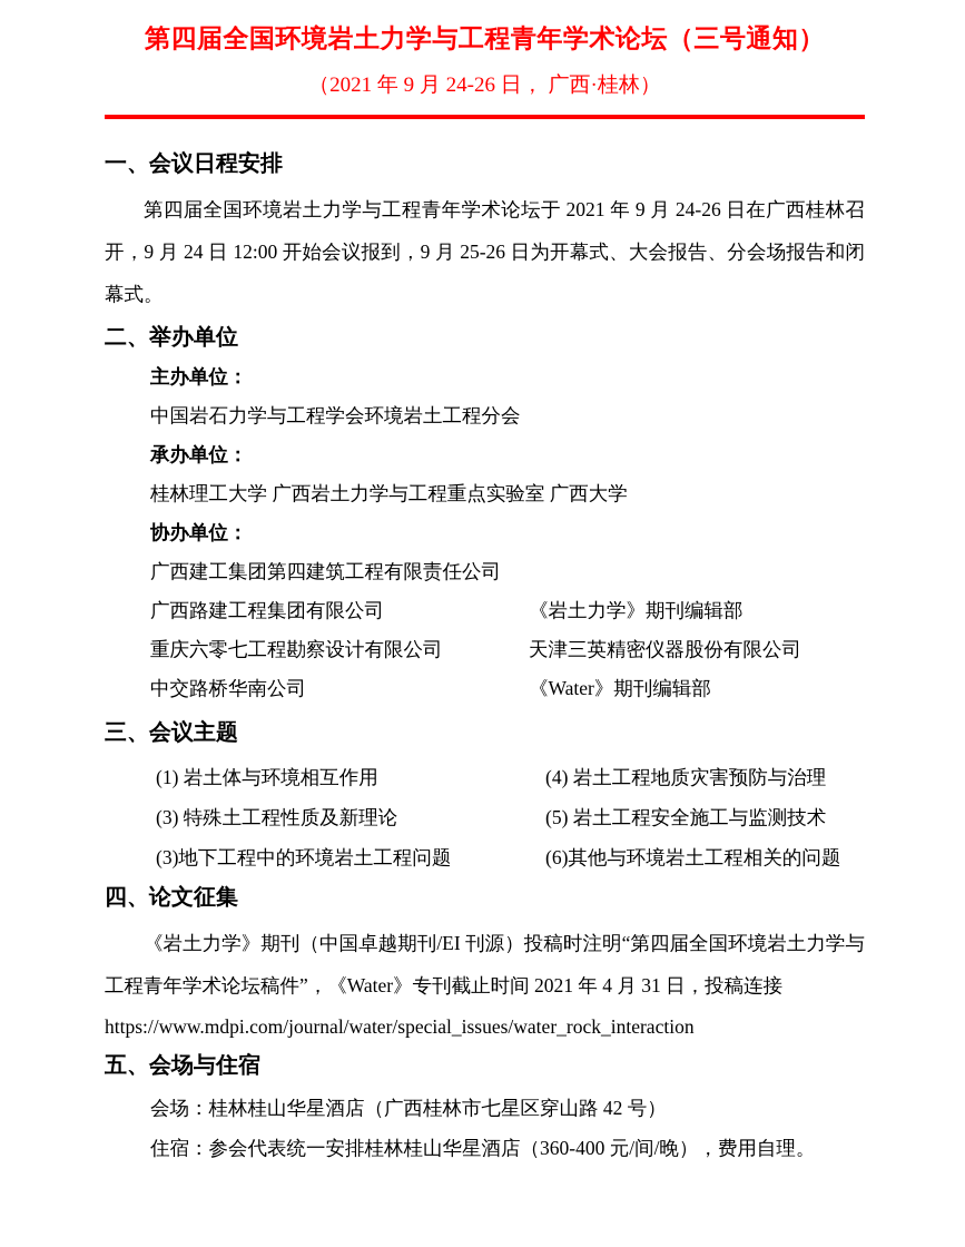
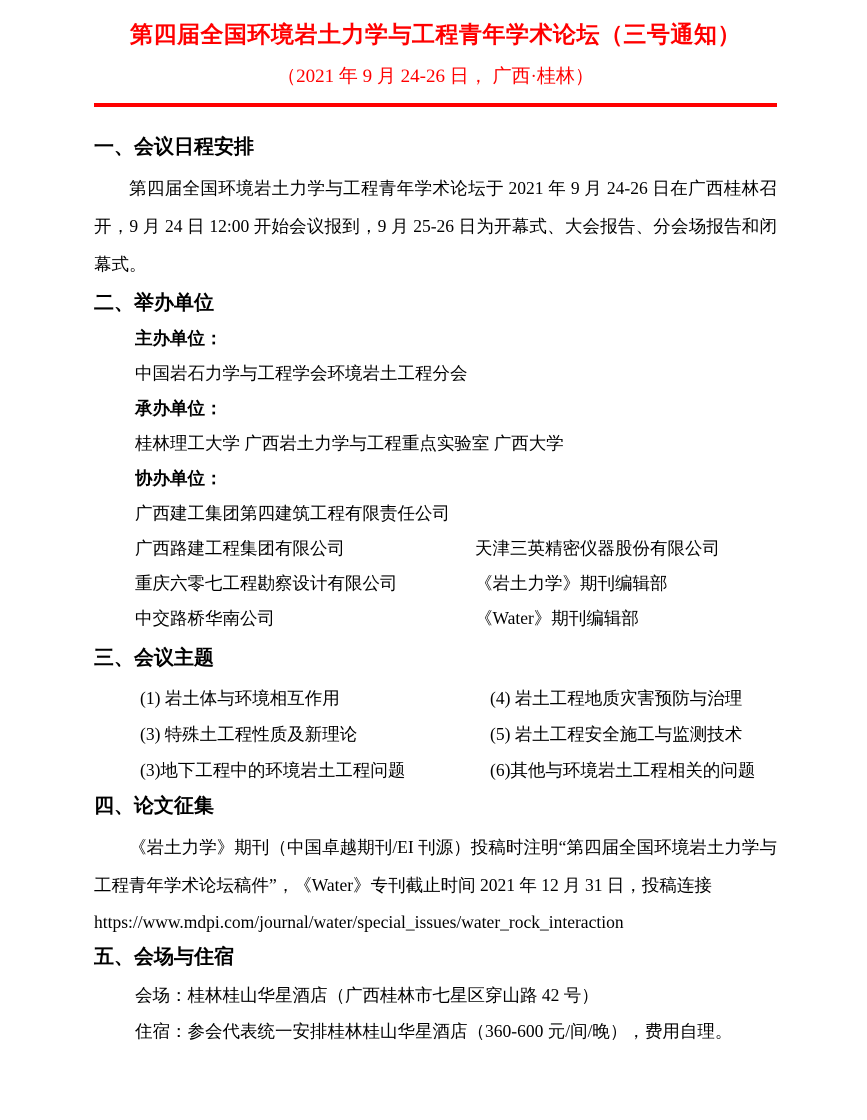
  第四届全国环境岩土力学与工程青年学术论坛（三号通知）
  （2021 年 9 月 24-26 日， 广西·桂林）
  一、会议日程安排
  第四届全国环境岩土力学与工程青年学术论坛于 2021 年 9 月 24-26 日在广西桂林召开，9 月 24 日 12:00 开始会议报到，9 月 25-26 日为开幕式、大会报告、分会场报告和闭幕式。
  二、举办单位
  主办单位：
  中国岩石力学与工程学会环境岩土工程分会
  承办单位：
  桂林理工大学 广西岩土力学与工程重点实验室 广西大学
  协办单位：
  广西建工集团第四建筑工程有限责任公司
  广西路建工程集团有限公司
- 《岩土力学》期刊编辑部
+ 天津三英精密仪器股份有限公司
  重庆六零七工程勘察设计有限公司
- 天津三英精密仪器股份有限公司
+ 《岩土力学》期刊编辑部
  中交路桥华南公司
  《Water》期刊编辑部
  三、会议主题
  (1) 岩土体与环境相互作用
  (4) 岩土工程地质灾害预防与治理
  (3) 特殊土工程性质及新理论
  (5) 岩土工程安全施工与监测技术
  (3)地下工程中的环境岩土工程问题
  (6)其他与环境岩土工程相关的问题
  四、论文征集
- 《岩土力学》期刊（中国卓越期刊/EI 刊源）投稿时注明“第四届全国环境岩土力学与工程青年学术论坛稿件”，《Water》专刊截止时间 2021 年 4 月 31 日，投稿连接
+ 《岩土力学》期刊（中国卓越期刊/EI 刊源）投稿时注明“第四届全国环境岩土力学与工程青年学术论坛稿件”，《Water》专刊截止时间 2021 年 12 月 31 日，投稿连接
  https://www.mdpi.com/journal/water/special_issues/water_rock_interaction
  五、会场与住宿
  会场：桂林桂山华星酒店（广西桂林市七星区穿山路 42 号）
- 住宿：参会代表统一安排桂林桂山华星酒店（360-400 元/间/晚），费用自理。
+ 住宿：参会代表统一安排桂林桂山华星酒店（360-600 元/间/晚），费用自理。
